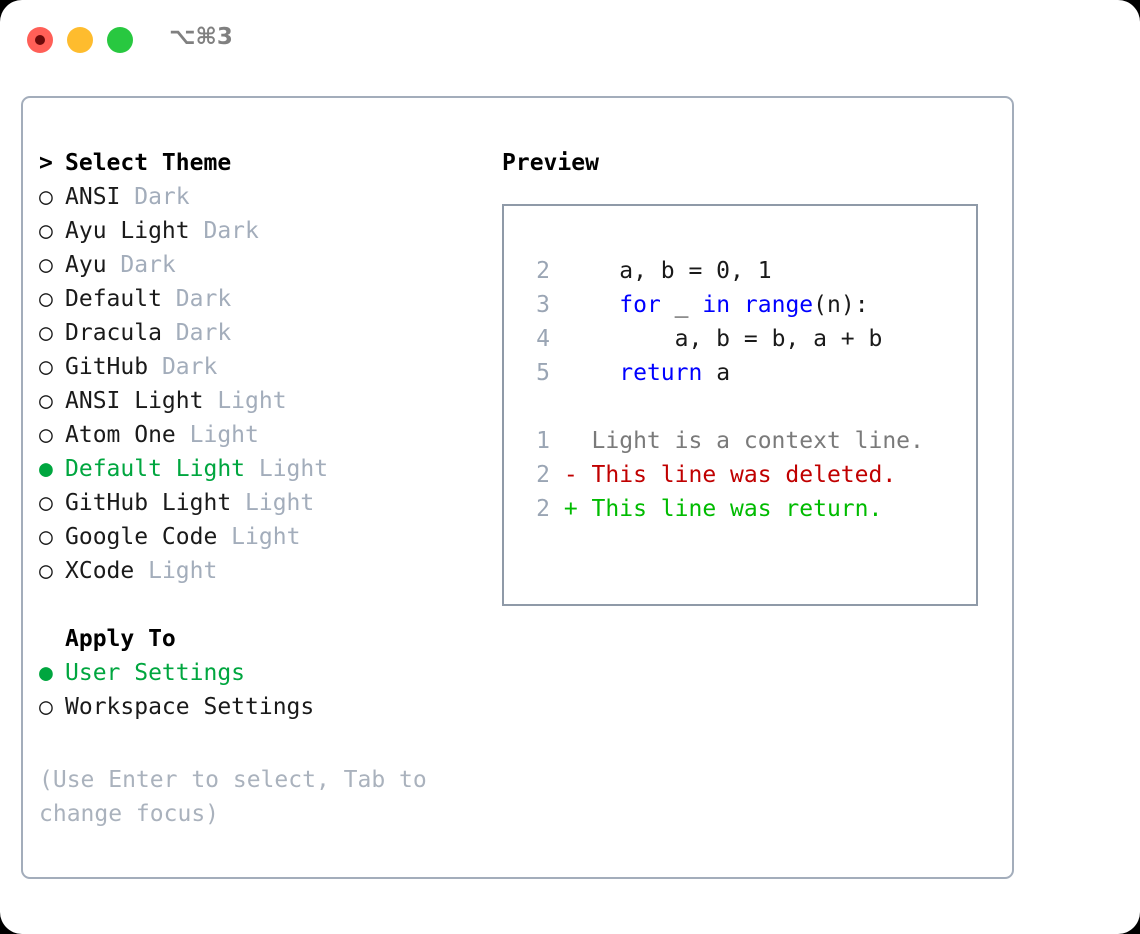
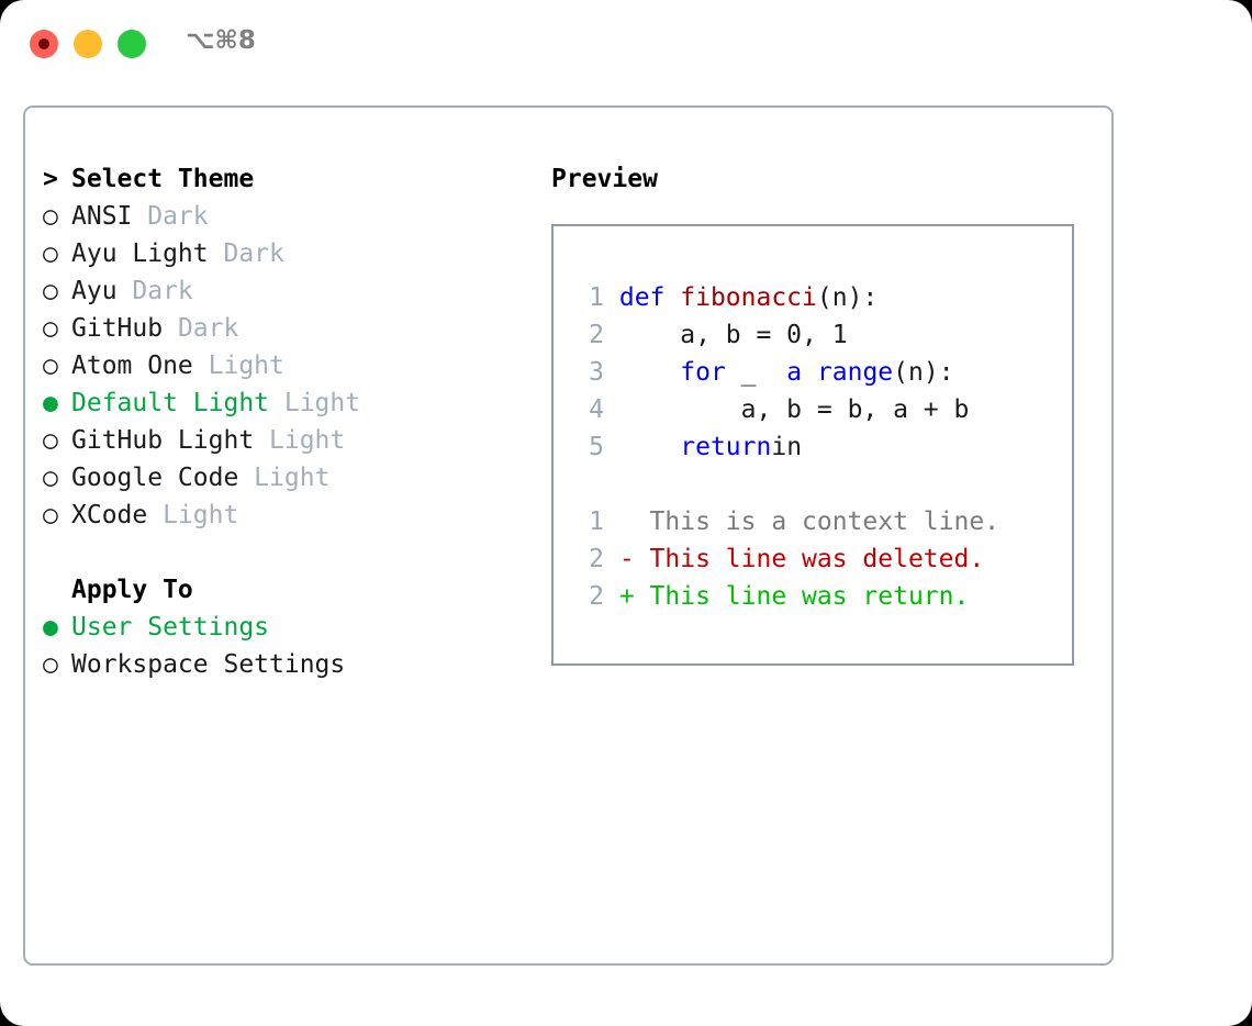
- ⌥⌘3
+ ⌥⌘8
  > Select Theme
  ○ ANSI Dark
  ○ Ayu Light Dark
  ○ Ayu Dark
- ○ Default Dark
- ○ Dracula Dark
  ○ GitHub Dark
- ○ ANSI Light Light
  ○ Atom One Light
  ● Default Light Light
  ○ GitHub Light Light
  ○ Google Code Light
  ○ XCode Light
  Apply To
  ● User Settings
  ○ Workspace Settings
- (Use Enter to select, Tab to change focus)
  Preview
+ 1 def fibonacci(n):
  2 a, b = 0, 1
- 3 for _ in range(n):
+ 3 for _ a range(n):
  4 a, b = b, a + b
- 5 return a
+ 5 returnin
- 1 Light is a context line.
+ 1 This is a context line.
  2 - This line was deleted.
  2 + This line was return.
